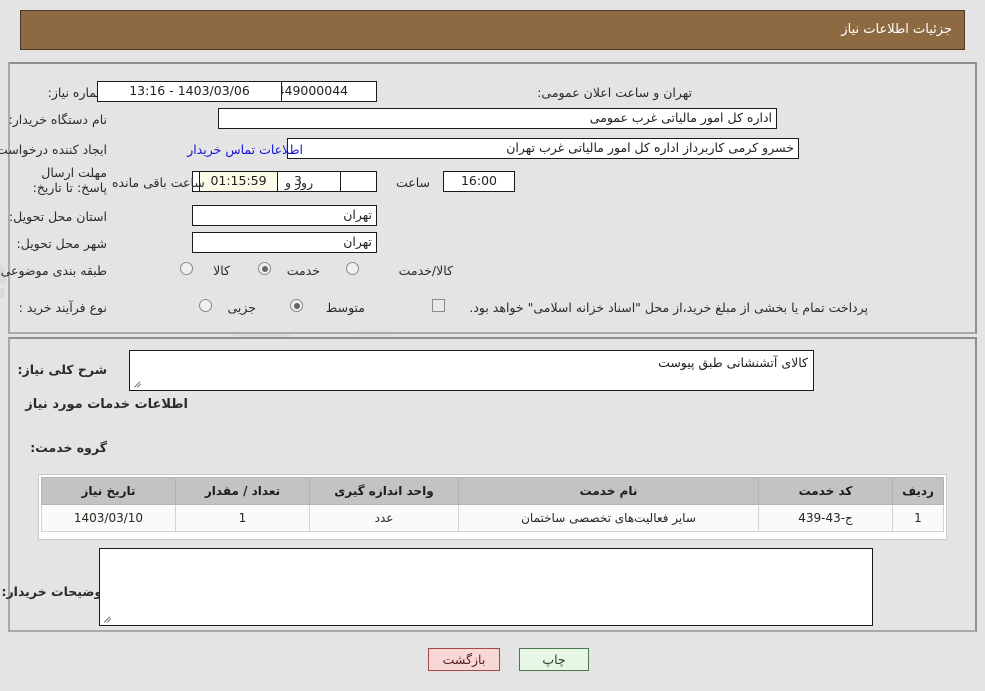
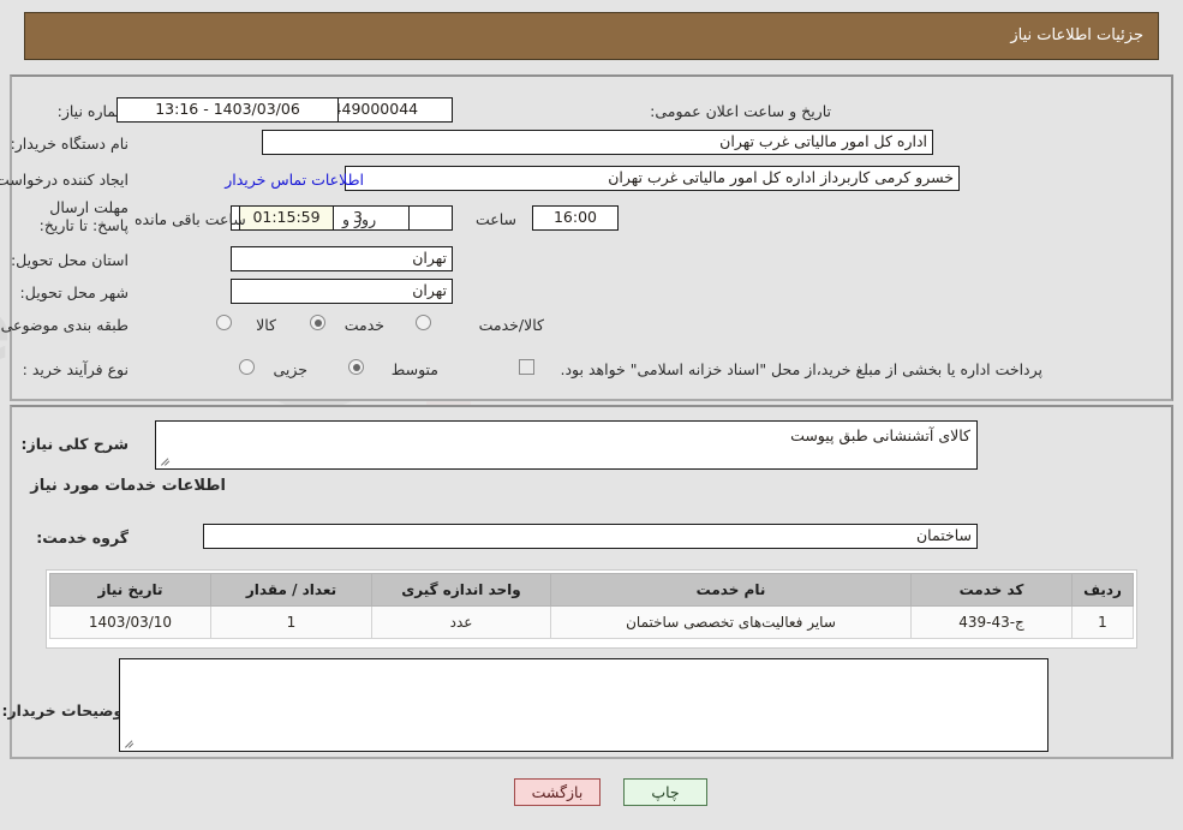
  جزئیات اطلاعات نیاز
  ماره نیاز:
- تهران و ساعت اعلان عمومی:
+ تاریخ و ساعت اعلان عمومی:
  1403/03/06 - 13:16
  نام دستگاه خریدار:
- اداره کل امور مالیاتی غرب عمومی
+ اداره کل امور مالیاتی غرب تهران
  ایجاد کننده درخواست
  خسرو کرمی کاربرداز اداره کل امور مالیاتی غرب تهران
  اطلاعات تماس خریدار
  مهلت ارسال پاسخ: تا تاریخ:
  ساعت
  16:00
  3
  روز و
  01:15:59
  ساعت باقی مانده
  استان محل تحویل:
  تهران
  شهر محل تحویل:
  تهران
  طبقه بندی موضوعی
  کالا
  خدمت
  کالا/خدمت
  نوع فرآیند خرید :
  جزیی
  متوسط
- پرداخت تمام یا بخشی از مبلغ خرید،از محل "اسناد خزانه اسلامی" خواهد بود.
+ پرداخت اداره یا بخشی از مبلغ خرید،از محل "اسناد خزانه اسلامی" خواهد بود.
  شرح کلی نیاز:
  کالای آتشنشانی طبق پیوست
  اطلاعات خدمات مورد نیاز
  گروه خدمت:
+ ساختمان
  ردیف	کد خدمت	نام خدمت	واحد اندازه گیری	تعداد / مقدار	تاریخ نیاز
  1	ج-43-439	سایر فعالیتهای تخصصی ساختمان	عدد	1	1403/03/10
  ضیحات خریدار:
  چاپ
  بازگشت
